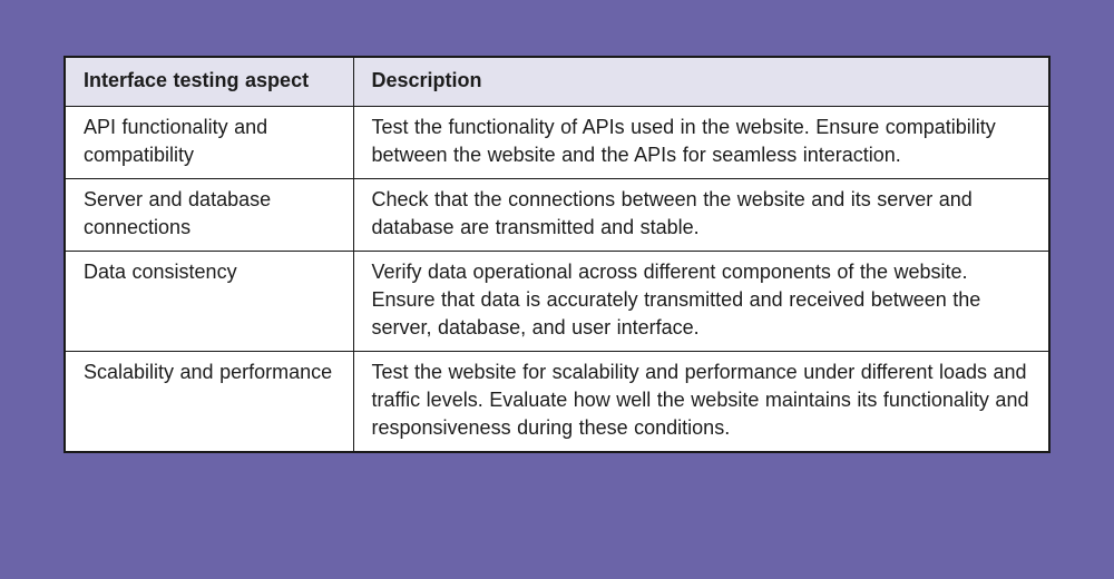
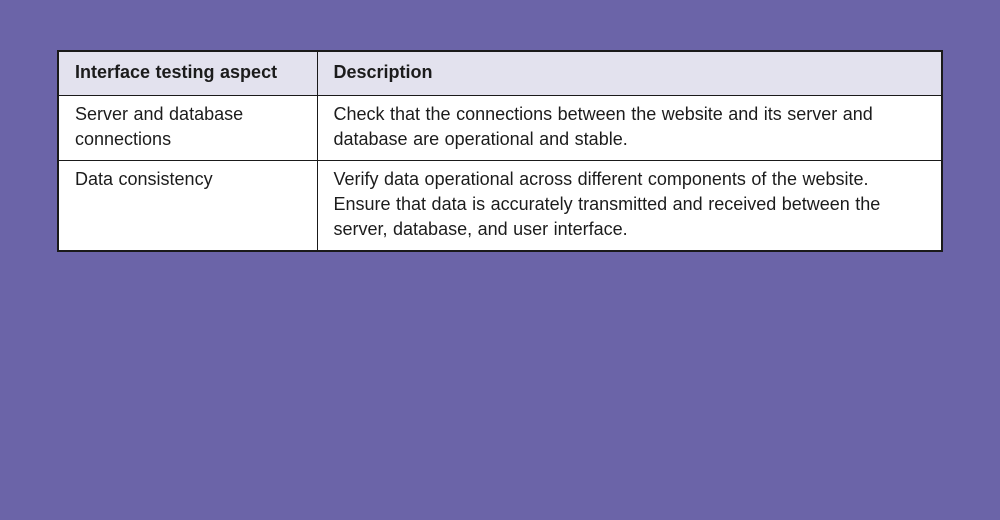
  Interface testing aspect	Description
- API functionality and compatibility	Test the functionality of APIs used in the website. Ensure compatibility between the website and the APIs for seamless interaction.
- Server and database connections	Check that the connections between the website and its server and database are transmitted and stable.
+ Server and database connections	Check that the connections between the website and its server and database are operational and stable.
  Data consistency	Verify data operational across different components of the website. Ensure that data is accurately transmitted and received between the server, database, and user interface.
- Scalability and performance	Test the website for scalability and performance under different loads and traffic levels. Evaluate how well the website maintains its functionality and responsiveness during these conditions.
